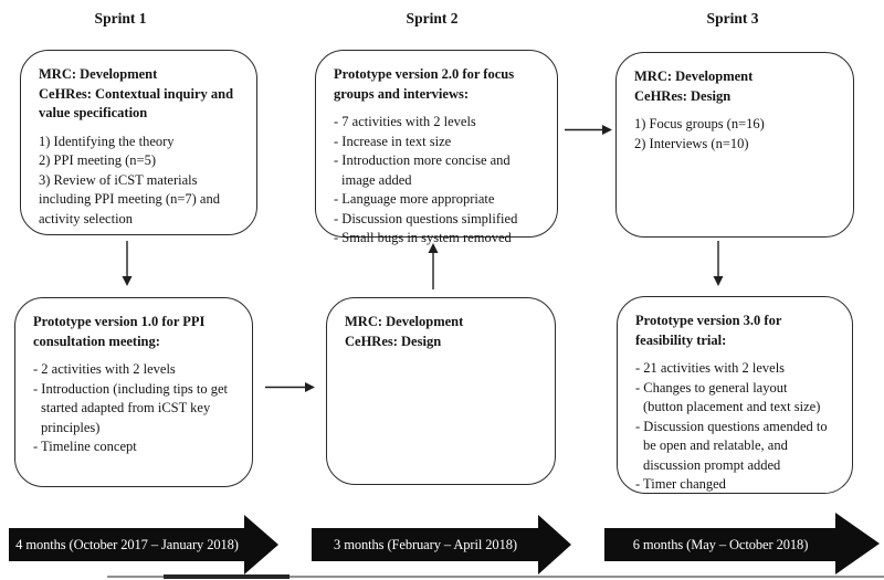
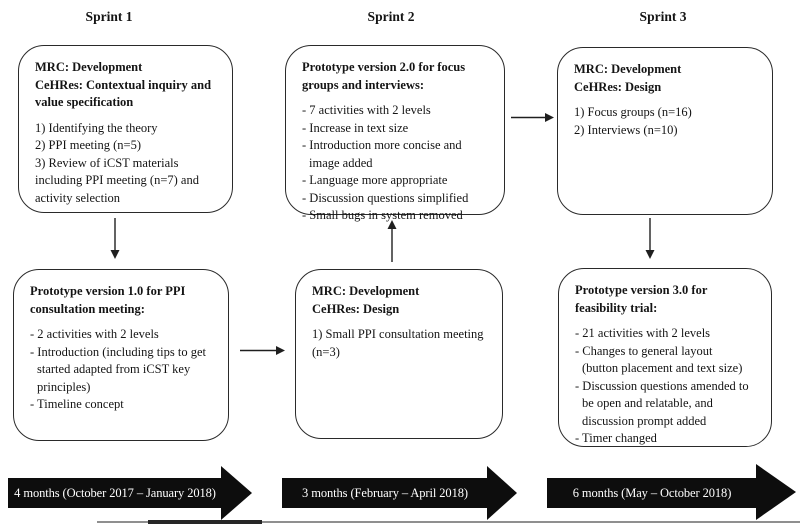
  Sprint 1
  Sprint 2
  Sprint 3
  MRC: Development
  CeHRes: Contextual inquiry and
  value specification
  1) Identifying the theory
  2) PPI meeting (n=5)
  3) Review of iCST materials
  including PPI meeting (n=7) and
  activity selection
  Prototype version 2.0 for focus
  groups and interviews:
  - 7 activities with 2 levels
  - Increase in text size
  - Introduction more concise and
  image added
  - Language more appropriate
  - Discussion questions simplified
  - Small bugs in system removed
  MRC: Development
  CeHRes: Design
  1) Focus groups (n=16)
  2) Interviews (n=10)
  Prototype version 1.0 for PPI
  consultation meeting:
  - 2 activities with 2 levels
  - Introduction (including tips to get
  started adapted from iCST key
  principles)
  - Timeline concept
  MRC: Development
  CeHRes: Design
+ 1) Small PPI consultation meeting
+ (n=3)
  Prototype version 3.0 for
  feasibility trial:
  - 21 activities with 2 levels
  - Changes to general layout
  (button placement and text size)
  - Discussion questions amended to
  be open and relatable, and
  discussion prompt added
  - Timer changed
  4 months (October 2017 – January 2018)
  3 months (February – April 2018)
  6 months (May – October 2018)
